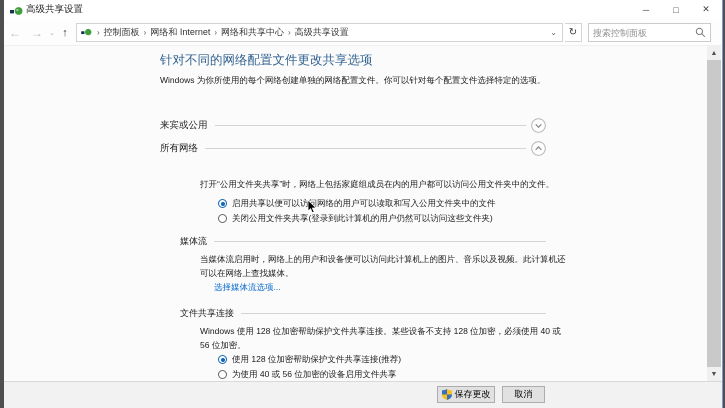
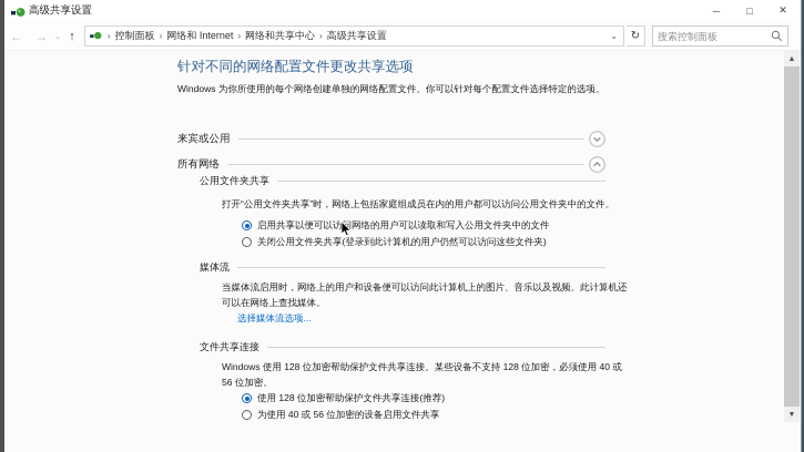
  高级共享设置
  ─
  □
  ✕
  ←
  →
  ↑
  ›
  控制面板
  ›
  网络和 Internet
  ›
  网络和共享中心
  ›
  高级共享设置
  ⌄
  ↻
  搜索控制面板
  针对不同的网络配置文件更改共享选项
  Windows 为你所使用的每个网络创建单独的网络配置文件。你可以针对每个配置文件选择特定的选项。
  来宾或公用
  所有网络
+ 公用文件夹共享
  打开“公用文件夹共享”时，网络上包括家庭组成员在内的用户都可以访问公用文件夹中的文件。
  启用共享以便可以访问网络的用户可以读取和写入公用文件夹中的文件
  关闭公用文件夹共享(登录到此计算机的用户仍然可以访问这些文件夹)
  媒体流
  当媒体流启用时，网络上的用户和设备便可以访问此计算机上的图片、音乐以及视频。此计算机还
  可以在网络上查找媒体。
  选择媒体流选项...
  文件共享连接
  Windows 使用 128 位加密帮助保护文件共享连接。某些设备不支持 128 位加密，必须使用 40 或
  56 位加密。
  使用 128 位加密帮助保护文件共享连接(推荐)
  为使用 40 或 56 位加密的设备启用文件共享
- 保存更改
- 取消
